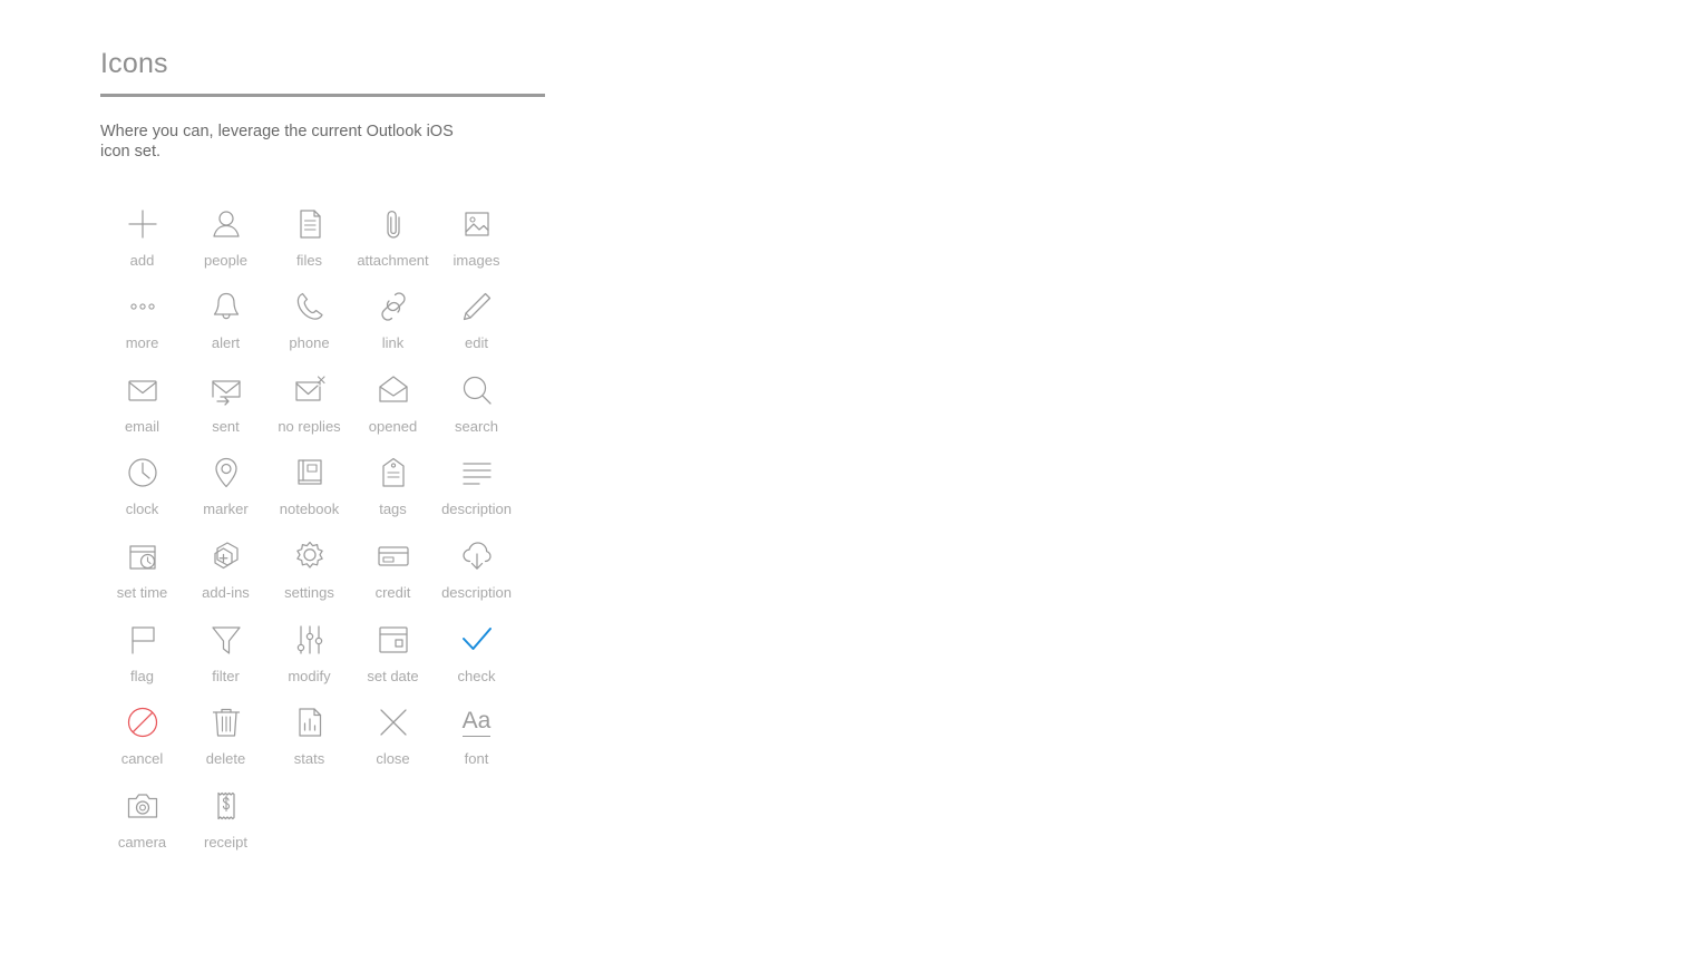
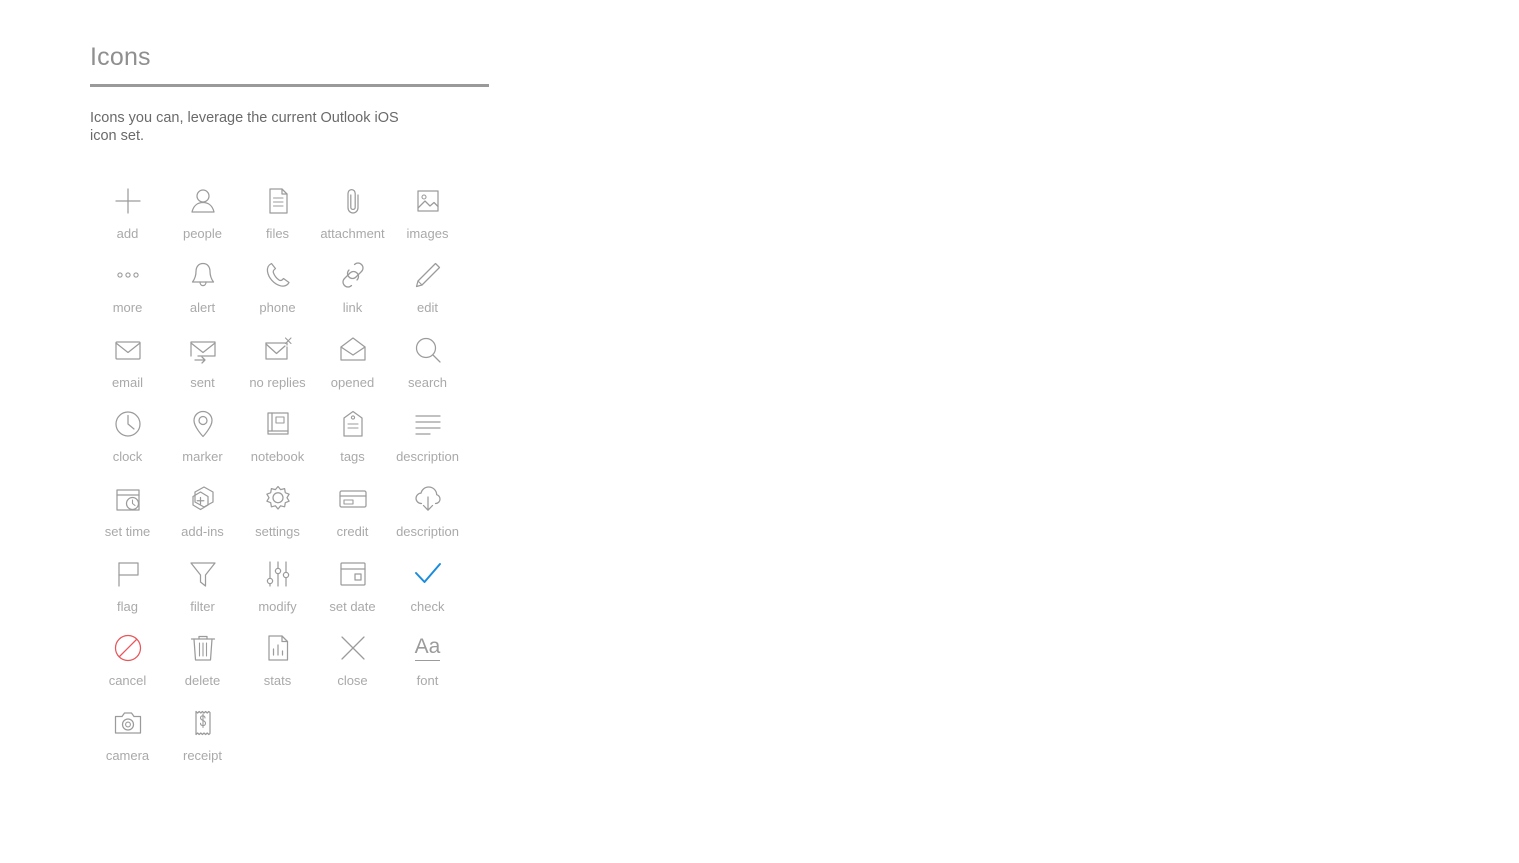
  Icons
- Where you can, leverage the current Outlook iOS icon set.
+ Icons you can, leverage the current Outlook iOS icon set.
  add
  people
  files
  attachment
  images
  more
  alert
  phone
  link
  edit
  email
  sent
  no replies
  opened
  search
  clock
  marker
  notebook
  tags
  description
  set time
  add-ins
  settings
  credit
  description
  flag
  filter
  modify
  set date
  check
  cancel
  delete
  stats
  close
  Aa
  font
  camera
  receipt
